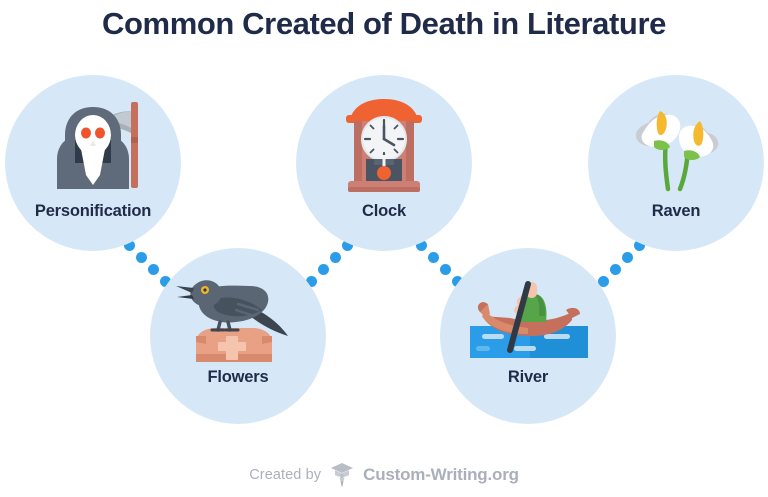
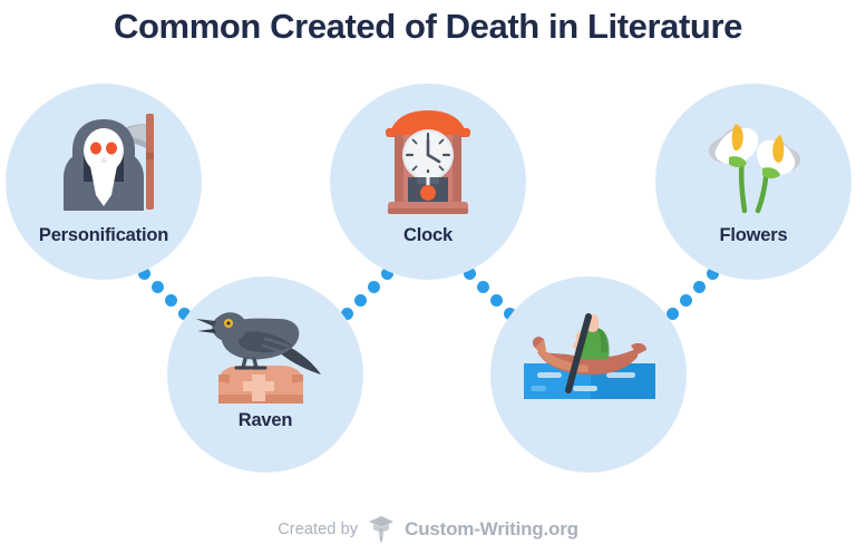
  Common Created of Death in Literature
  Personification
- Flowers
+ Raven
  Clock
- River
- Raven
+ Flowers
  Created by
  Custom-Writing.org
